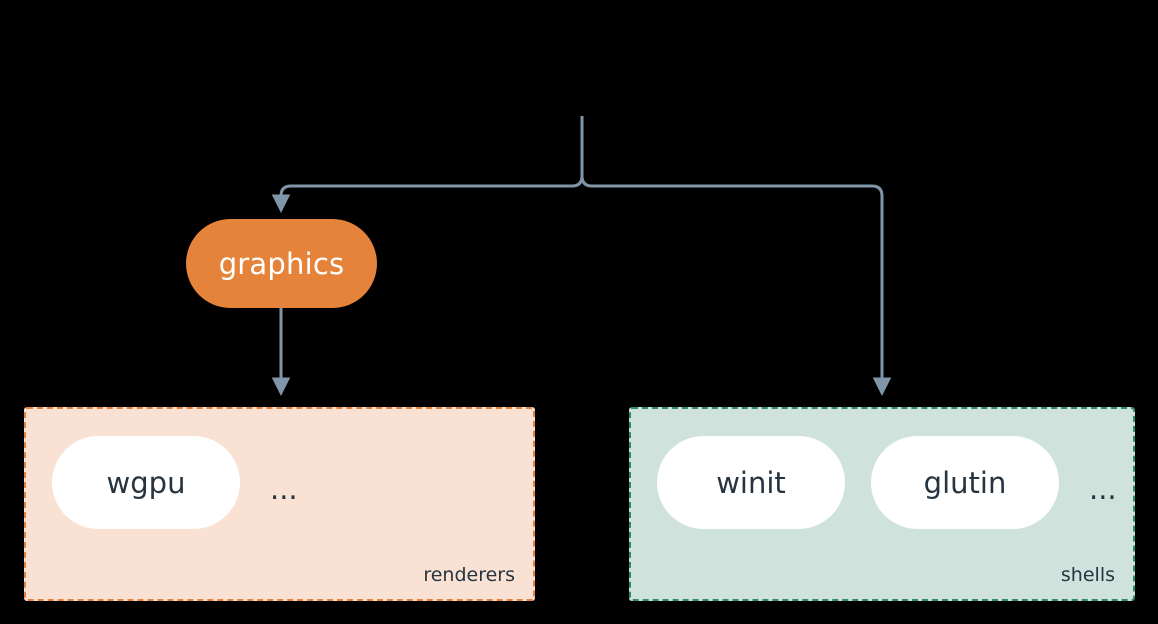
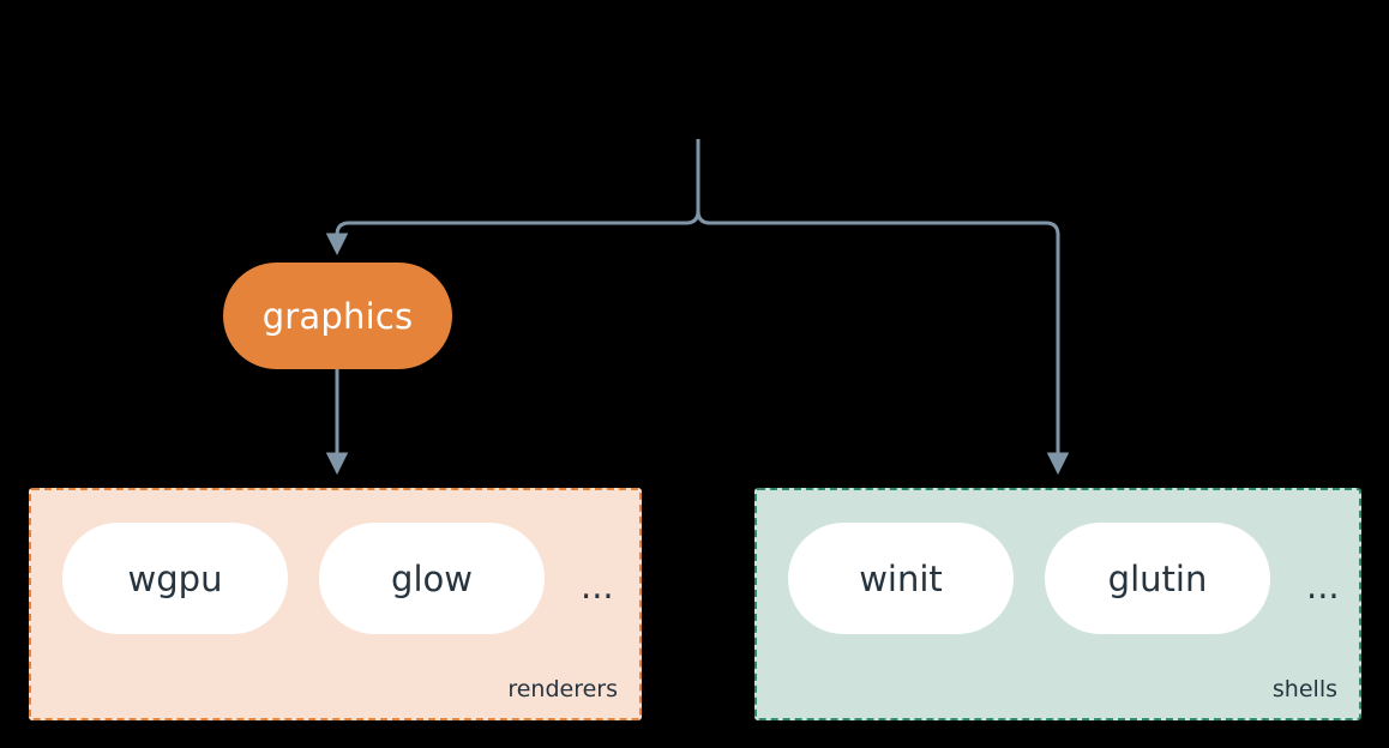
  graphics
  wgpu
+ glow
  ...
  renderers
  winit
  glutin
  ...
  shells
